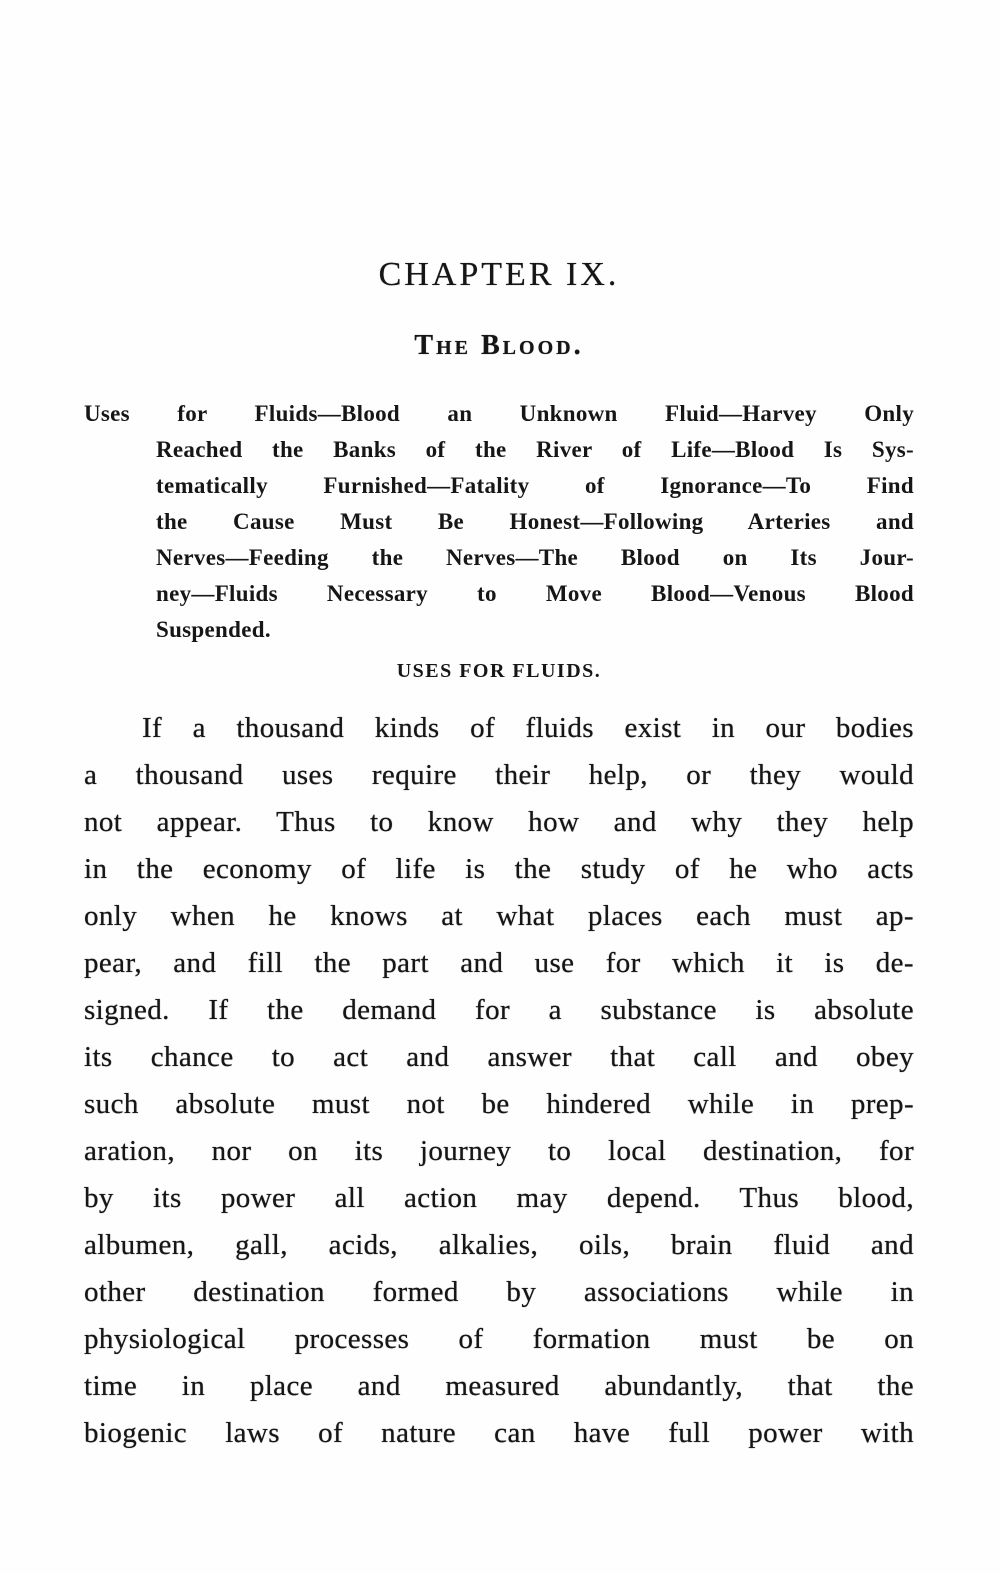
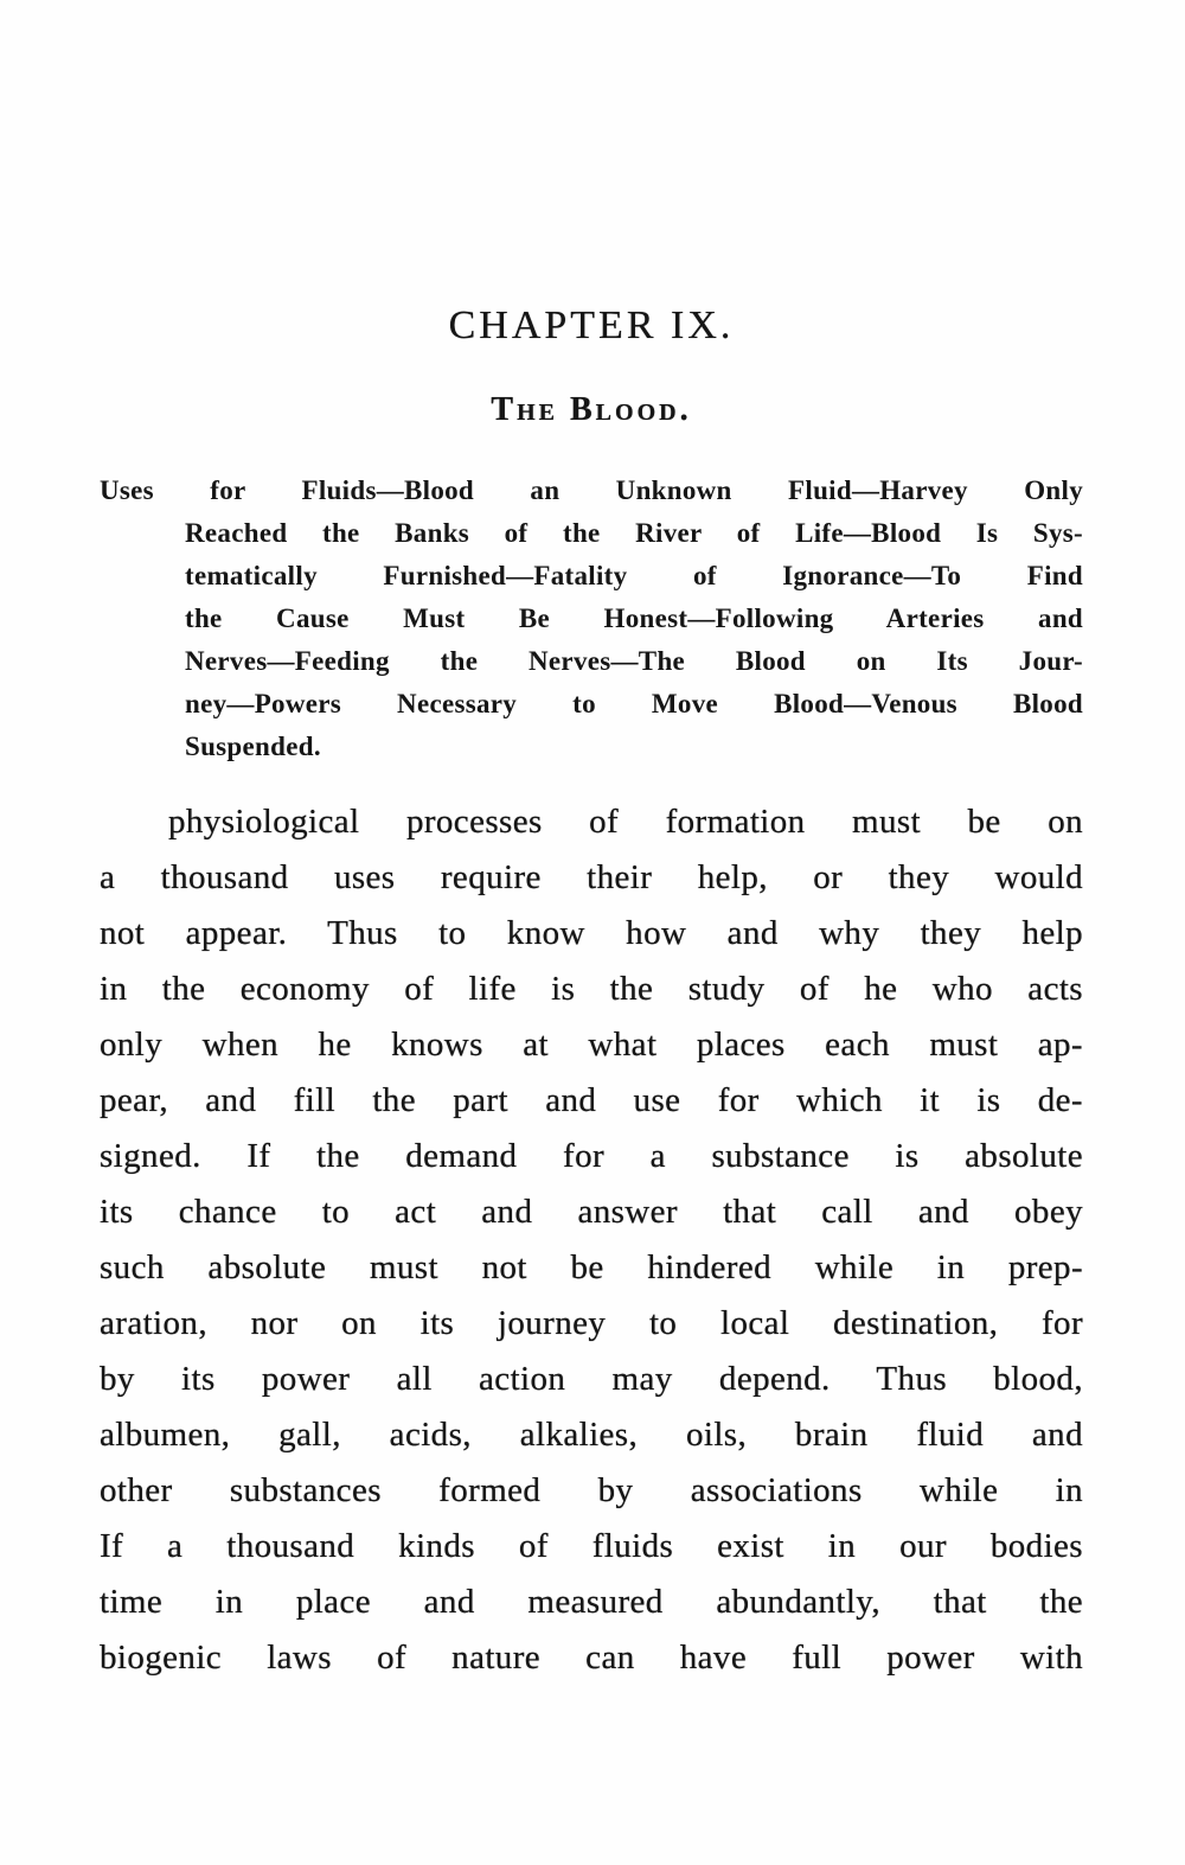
  CHAPTER IX.
  The Blood.
  Uses for Fluids—Blood an Unknown Fluid—Harvey Only
  Reached the Banks of the River of Life—Blood Is Sys-
  tematically Furnished—Fatality of Ignorance—To Find
  the Cause Must Be Honest—Following Arteries and
  Nerves—Feeding the Nerves—The Blood on Its Jour-
- ney—Fluids Necessary to Move Blood—Venous Blood
+ ney—Powers Necessary to Move Blood—Venous Blood
  Suspended.
- USES FOR FLUIDS.
- If a thousand kinds of fluids exist in our bodies
+ physiological processes of formation must be on
  a thousand uses require their help, or they would
  not appear. Thus to know how and why they help
  in the economy of life is the study of he who acts
  only when he knows at what places each must ap-
  pear, and fill the part and use for which it is de-
  signed. If the demand for a substance is absolute
  its chance to act and answer that call and obey
  such absolute must not be hindered while in prep-
  aration, nor on its journey to local destination, for
  by its power all action may depend. Thus blood,
  albumen, gall, acids, alkalies, oils, brain fluid and
- other destination formed by associations while in
+ other substances formed by associations while in
- physiological processes of formation must be on
+ If a thousand kinds of fluids exist in our bodies
  time in place and measured abundantly, that the
  biogenic laws of nature can have full power with
